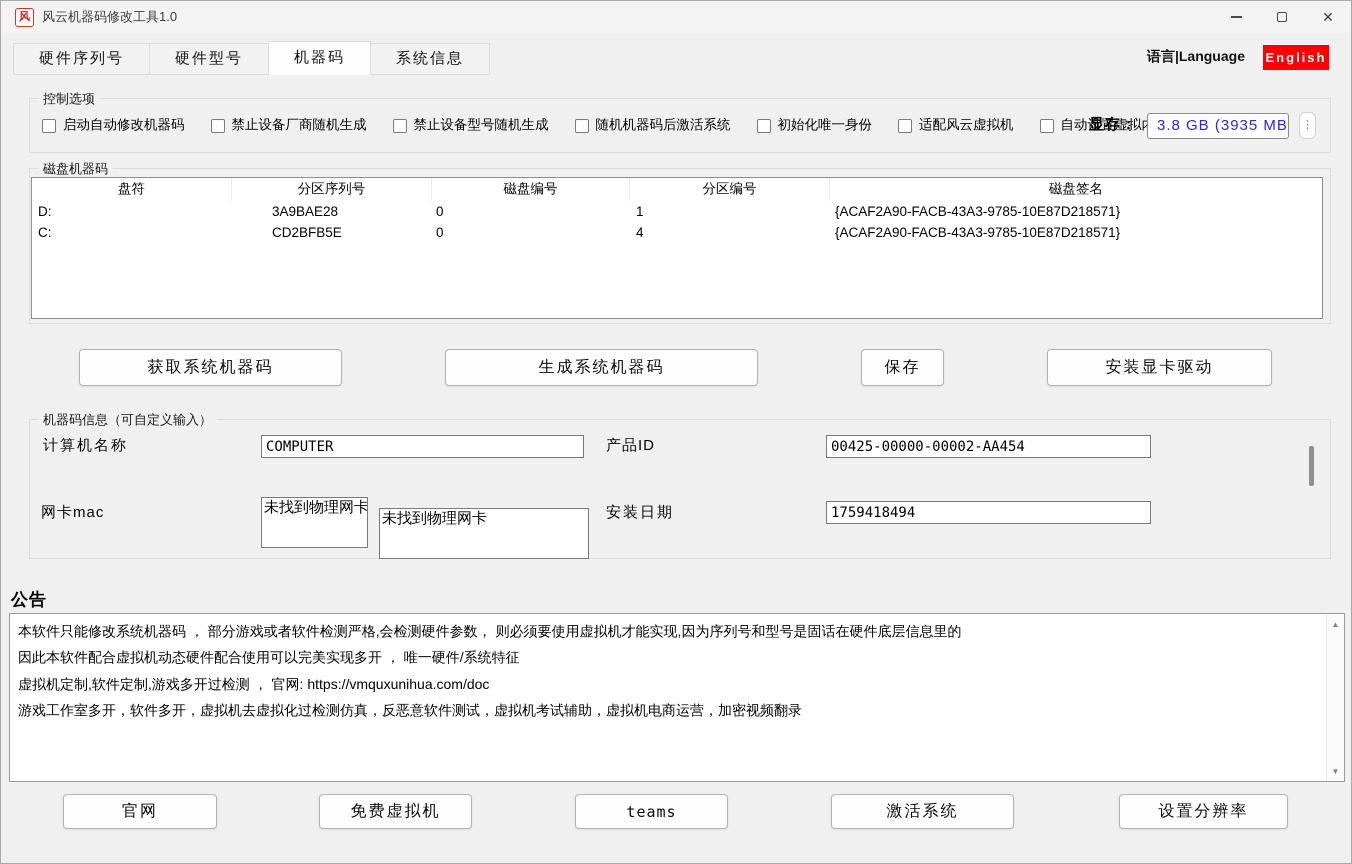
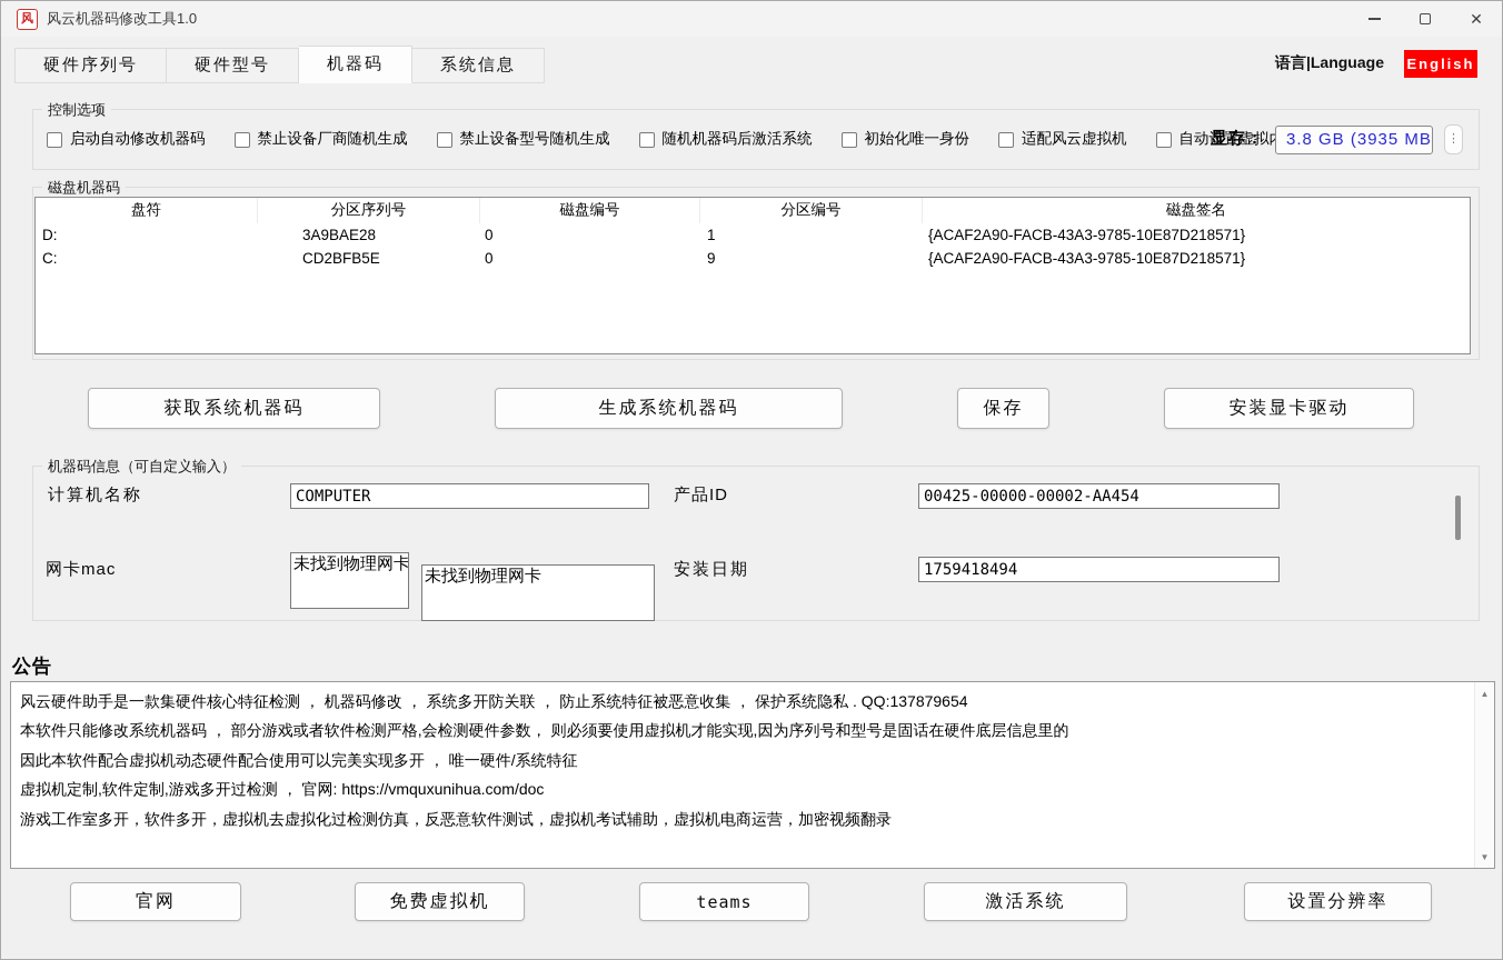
  风
  风云机器码修改工具1.0
  ✕
  硬件序列号
  硬件型号
  机器码
  系统信息
  语言|Language
  English
  控制选项
  启动自动修改机器码
  禁止设备厂商随机生成
  禁止设备型号随机生成
  随机机器码后激活系统
  初始化唯一身份
  适配风云虚拟机
  自动设置虚拟
  显存：
  3.8 GB (3935 MB
  ⋮
  磁盘机器码
  盘符
  分区序列号
  磁盘编号
  分区编号
  磁盘签名
  D:
  3A9BAE28
  0
  1
  {ACAF2A90-FACB-43A3-9785-10E87D218571}
  C:
  CD2BFB5E
  0
- 4
+ 9
  {ACAF2A90-FACB-43A3-9785-10E87D218571}
  获取系统机器码
  生成系统机器码
  保存
  安装显卡驱动
  机器码信息（可自定义输入）
  计算机名称
  COMPUTER
  产品ID
  00425-00000-00002-AA454
  网卡mac
  未找到物理网卡
  安装日期
  1759418494
  公告
+ 风云硬件助手是一款集硬件核心特征检测 ， 机器码修改 ， 系统多开防关联 ， 防止系统特征被恶意收集 ， 保护系统隐私 . QQ:137879654
  本软件只能修改系统机器码 ， 部分游戏或者软件检测严格,会检测硬件参数， 则必须要使用虚拟机才能实现,因为序列号和型号是固话在硬件底层信息里的
  因此本软件配合虚拟机动态硬件配合使用可以完美实现多开 ， 唯一硬件/系统特征
  虚拟机定制,软件定制,游戏多开过检测 ， 官网: https://vmquxunihua.com/doc
  游戏工作室多开，软件多开，虚拟机去虚拟化过检测仿真，反恶意软件测试，虚拟机考试辅助，虚拟机电商运营，加密视频翻录
  ▲
  ▼
  官网
  免费虚拟机
  teams
  激活系统
  设置分辨率
